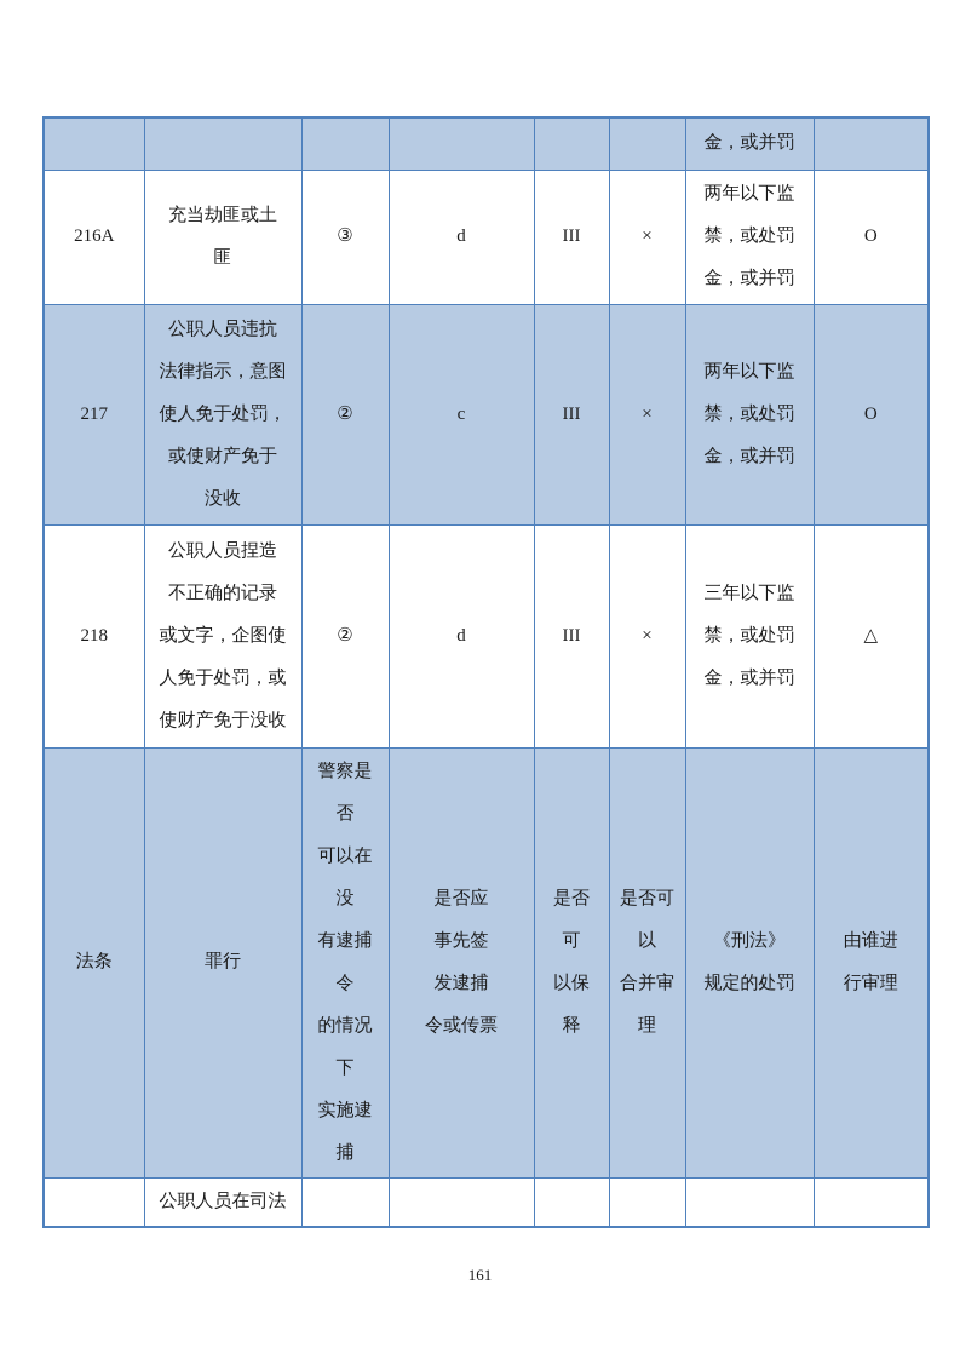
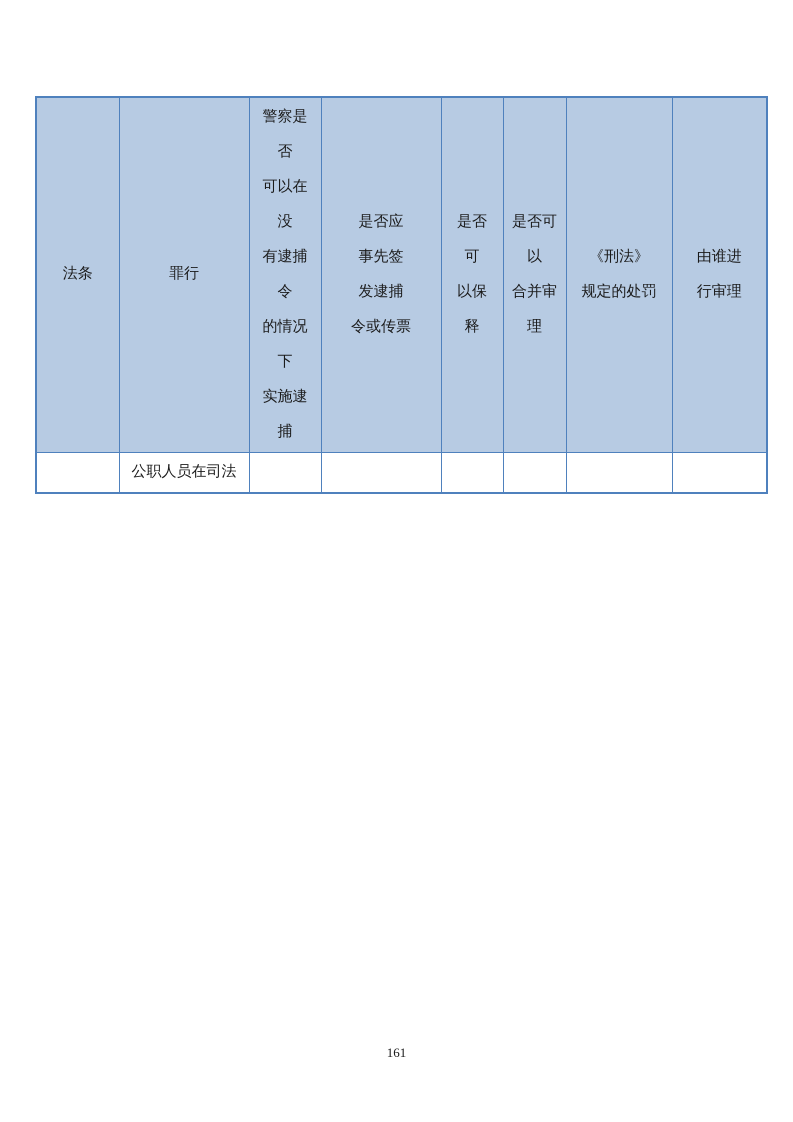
- 						金，或并罚
- 216A	充当劫匪或土 匪	③	d	III	×	两年以下监 禁，或处罚 金，或并罚	O
- 217	公职人员违抗 法律指示，意图 使人免于处罚， 或使财产免于 没收	②	c	III	×	两年以下监 禁，或处罚 金，或并罚	O
- 218	公职人员捏造 不正确的记录 或文字，企图使 人免于处罚，或 使财产免于没收	②	d	III	×	三年以下监 禁，或处罚 金，或并罚	△
  法条	罪行	警察是 否 可以在 没 有逮捕 令 的情况 下 实施逮 捕	是否应 事先签 发逮捕 令或传票	是否 可 以保 释	是否可 以 合并审 理	《刑法》 规定的处罚	由谁进 行审理
  	公职人员在司法
  161
